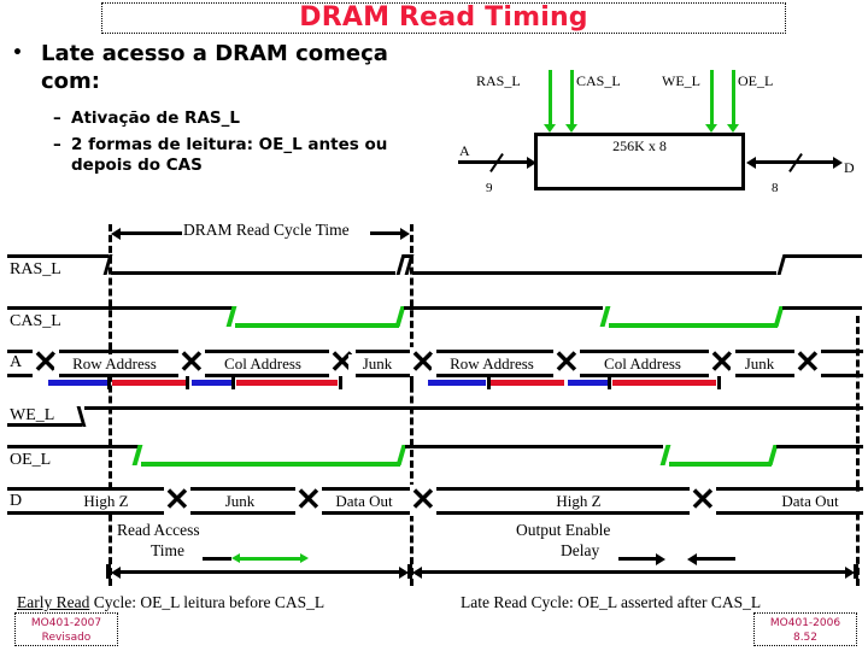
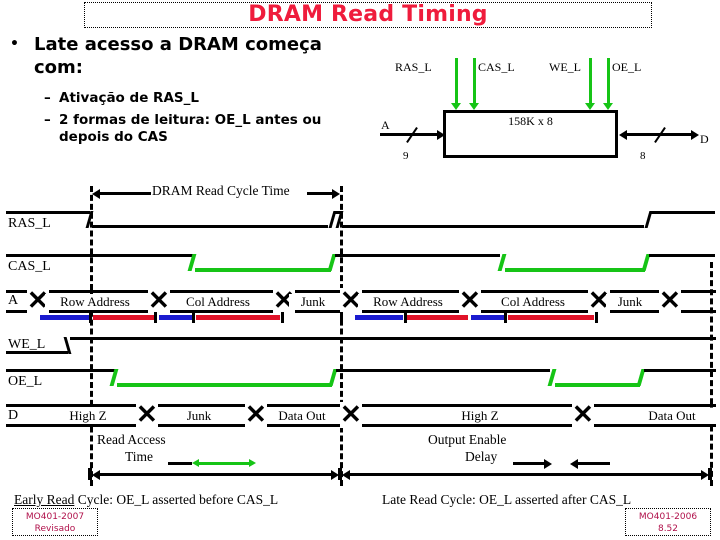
  DRAM Read Timing
  •
  Late acesso a DRAM começa com:
  –
  Ativação de RAS_L
  –
  2 formas de leitura: OE_L antes ou depois do CAS
  RAS_L
  CAS_L
  WE_L
  OE_L
- 256K x 8
+ 158K x 8
  A
  9
  8
  D
  DRAM Read Cycle Time
  RAS_L
  CAS_L
  A
  ✕
  ✕
  ✕
  ✕
  ✕
  ✕
  ✕
  Row Address
  Col Address
  Junk
  Row Address
  Col Address
  Junk
  WE_L
  OE_L
  D
  ✕
  ✕
  ✕
  ✕
  High Z
  Junk
  Data Out
  High Z
  Data Out
  Read Access
  Time
  Output Enable
  Delay
- Early Read Cycle: OE_L leitura before CAS_L
+ Early Read Cycle: OE_L asserted before CAS_L
  Late Read Cycle: OE_L asserted after CAS_L
  MO401-2007
  Revisado
  MO401-2006
  8.52
